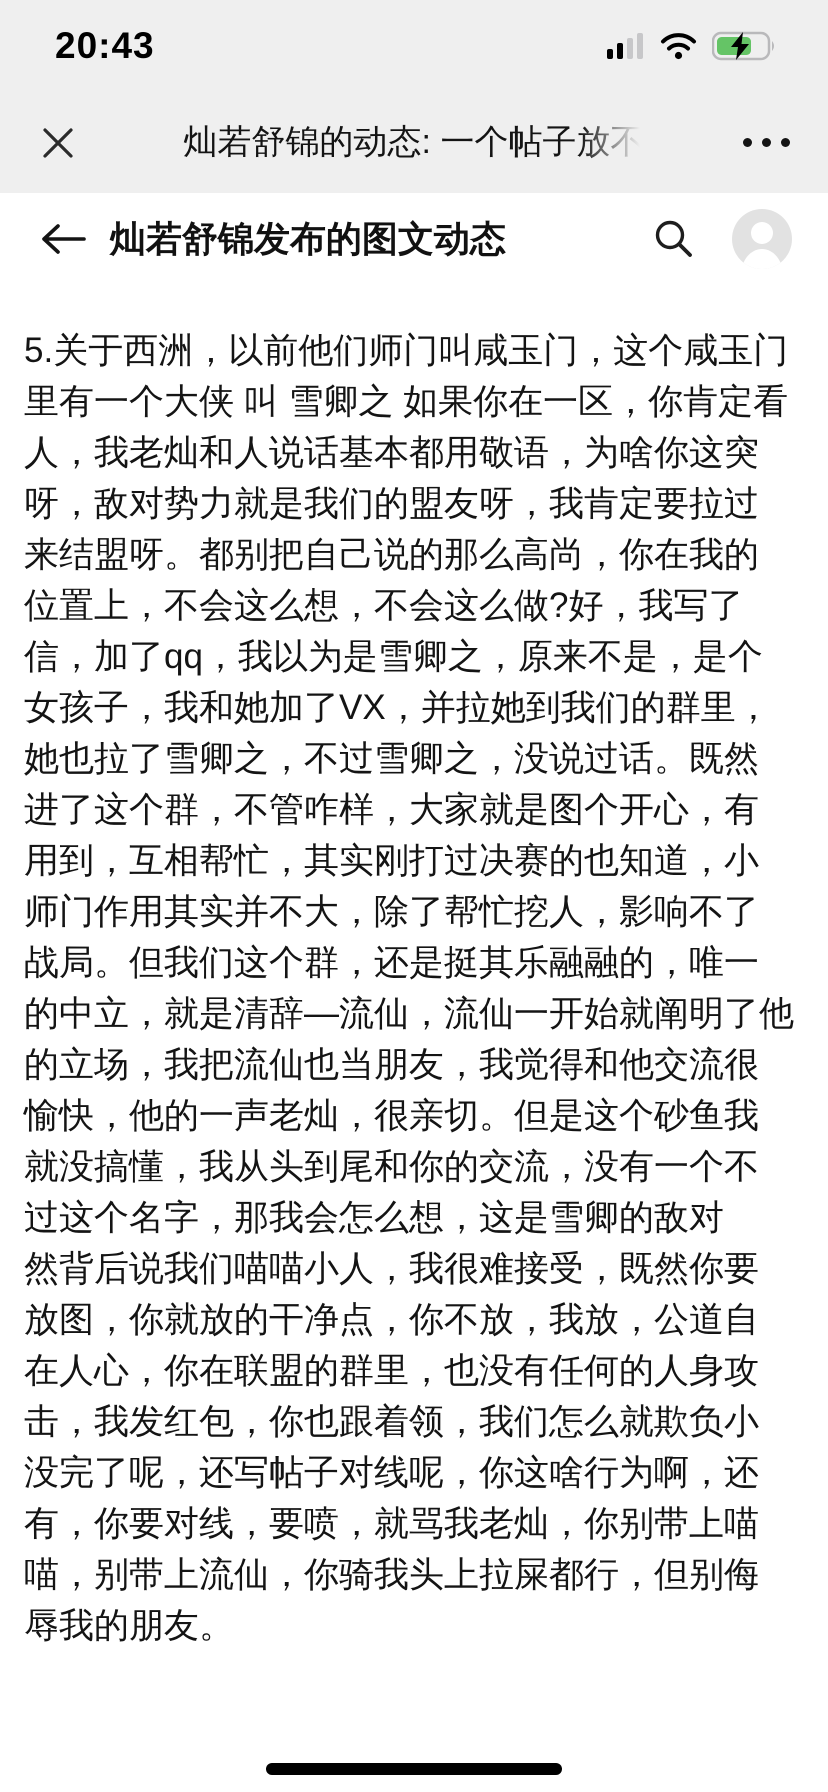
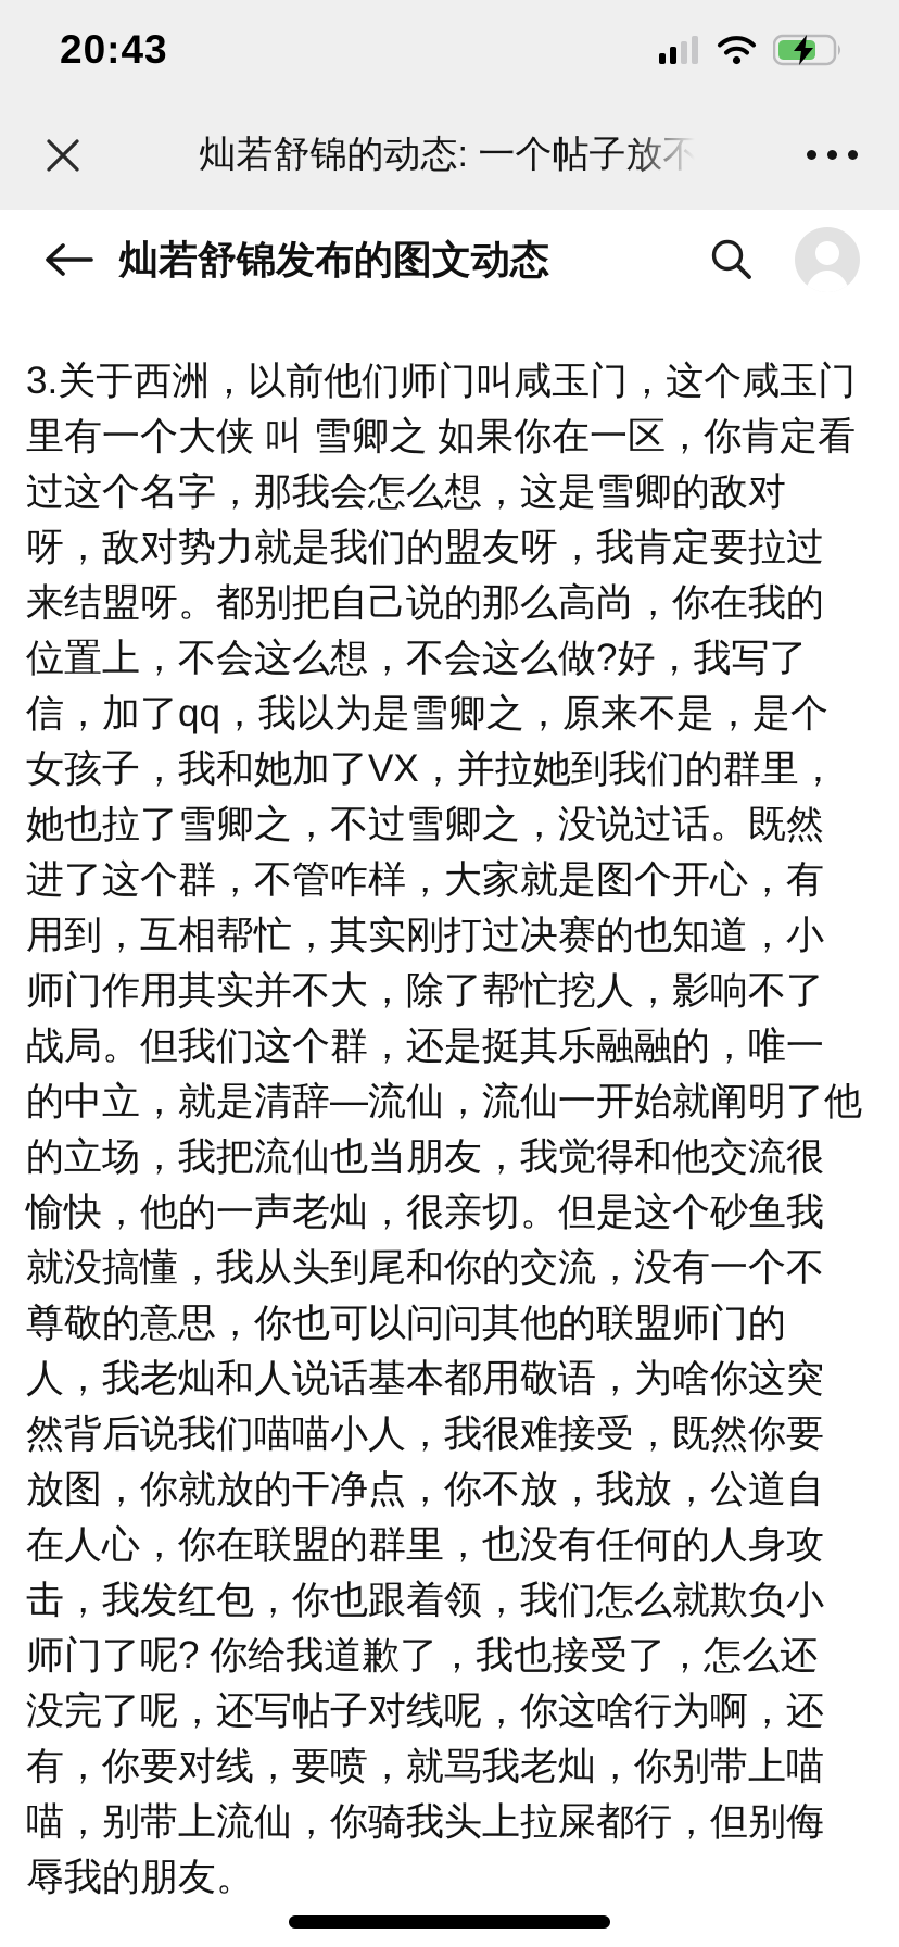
  20:43
  灿若舒锦的动态: 一个帖子放不
  灿若舒锦发布的图文动态
- 5.关于西洲，以前他们师门叫咸玉门，这个咸玉门
+ 3.关于西洲，以前他们师门叫咸玉门，这个咸玉门
  里有一个大侠 叫 雪卿之 如果你在一区，你肯定看
- 人，我老灿和人说话基本都用敬语，为啥你这突
+ 过这个名字，那我会怎么想，这是雪卿的敌对
  呀，敌对势力就是我们的盟友呀，我肯定要拉过
  来结盟呀。都别把自己说的那么高尚，你在我的
  位置上，不会这么想，不会这么做?好，我写了
  信，加了qq，我以为是雪卿之，原来不是，是个
  女孩子，我和她加了VX，并拉她到我们的群里，
  她也拉了雪卿之，不过雪卿之，没说过话。既然
  进了这个群，不管咋样，大家就是图个开心，有
  用到，互相帮忙，其实刚打过决赛的也知道，小
  师门作用其实并不大，除了帮忙挖人，影响不了
  战局。但我们这个群，还是挺其乐融融的，唯一
  的中立，就是清辞—流仙，流仙一开始就阐明了他
  的立场，我把流仙也当朋友，我觉得和他交流很
  愉快，他的一声老灿，很亲切。但是这个砂鱼我
  就没搞懂，我从头到尾和你的交流，没有一个不
+ 尊敬的意思，你也可以问问其他的联盟师门的
- 过这个名字，那我会怎么想，这是雪卿的敌对
+ 人，我老灿和人说话基本都用敬语，为啥你这突
  然背后说我们喵喵小人，我很难接受，既然你要
  放图，你就放的干净点，你不放，我放，公道自
  在人心，你在联盟的群里，也没有任何的人身攻
  击，我发红包，你也跟着领，我们怎么就欺负小
+ 师门了呢? 你给我道歉了，我也接受了，怎么还
  没完了呢，还写帖子对线呢，你这啥行为啊，还
  有，你要对线，要喷，就骂我老灿，你别带上喵
  喵，别带上流仙，你骑我头上拉屎都行，但别侮
  辱我的朋友。
